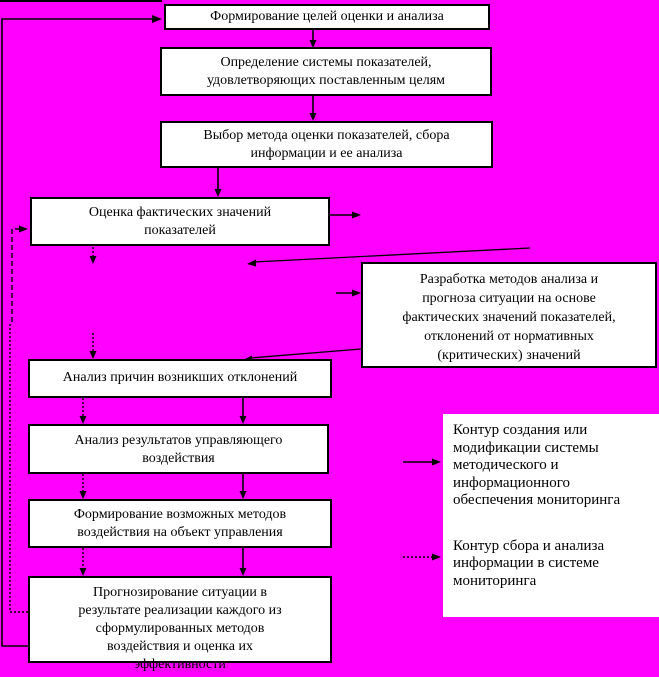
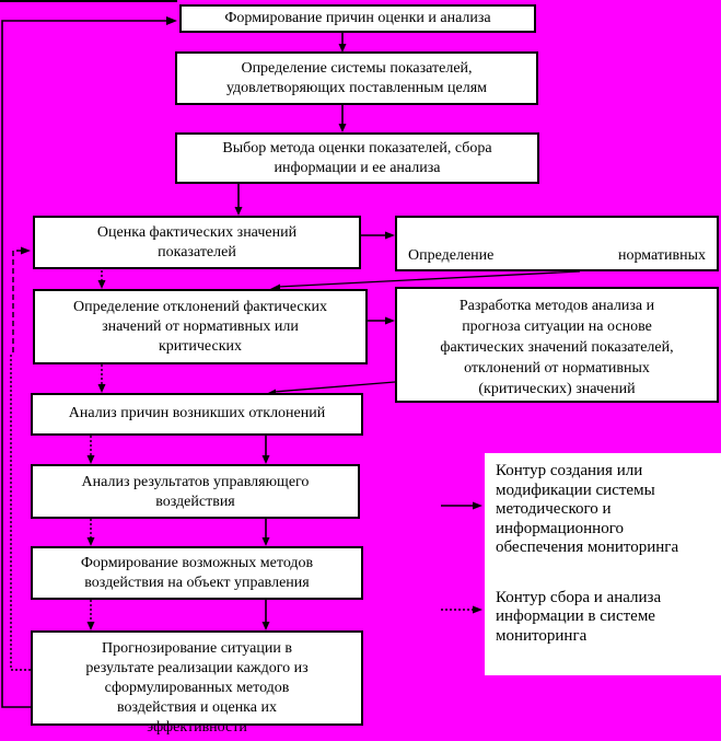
- Формирование целей оценки и анализа
+ Формирование причин оценки и анализа
  Определение системы показателей,
  удовлетворяющих поставленным целям
  Выбор метода оценки показателей, сбора
  информации и ее анализа
  Оценка фактических значений
  показателей
+ Определение
+ нормативных
+ Определение отклонений фактических
+ значений от нормативных или
+ критических
  Разработка методов анализа и
  прогноза ситуации на основе
  фактических значений показателей,
  отклонений от нормативных
  (критических) значений
  Анализ причин возникших отклонений
  Анализ результатов управляющего
  воздействия
  Формирование возможных методов
  воздействия на объект управления
  Прогнозирование ситуации в
  результате реализации каждого из
  сформулированных методов
  воздействия и оценка их
  эффективности
  Контур создания или
  модификации системы
  методического и
  информационного
  обеспечения мониторинга
  Контур сбора и анализа
  информации в системе
  мониторинга
